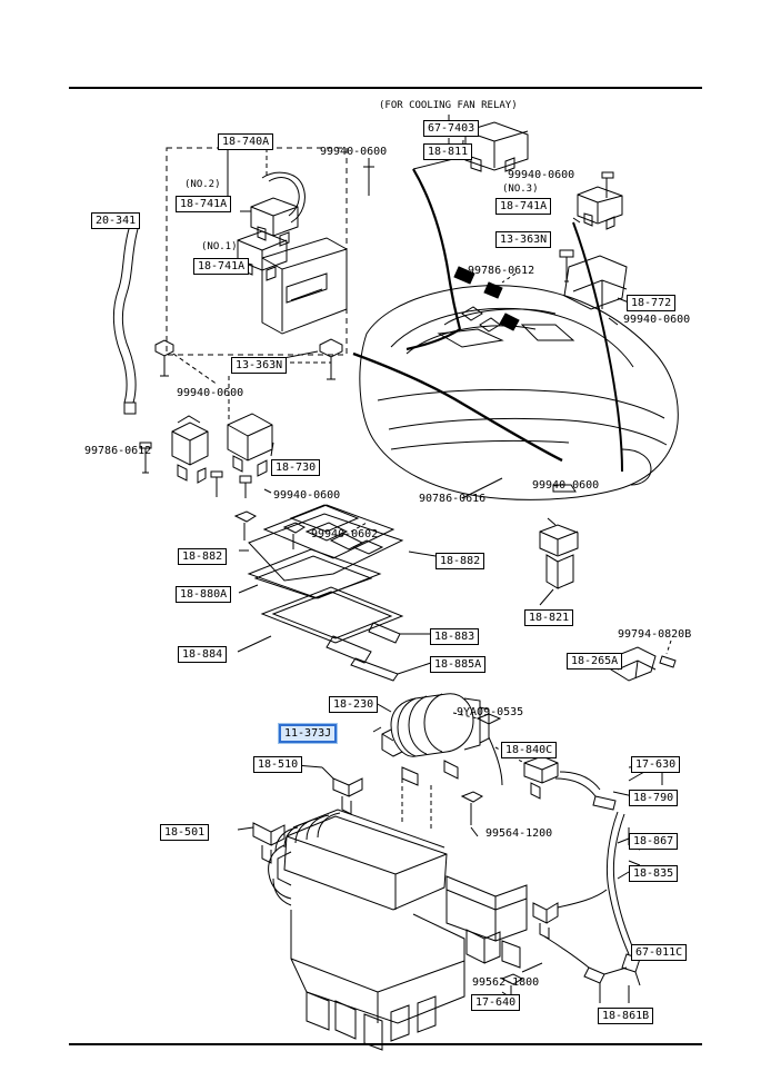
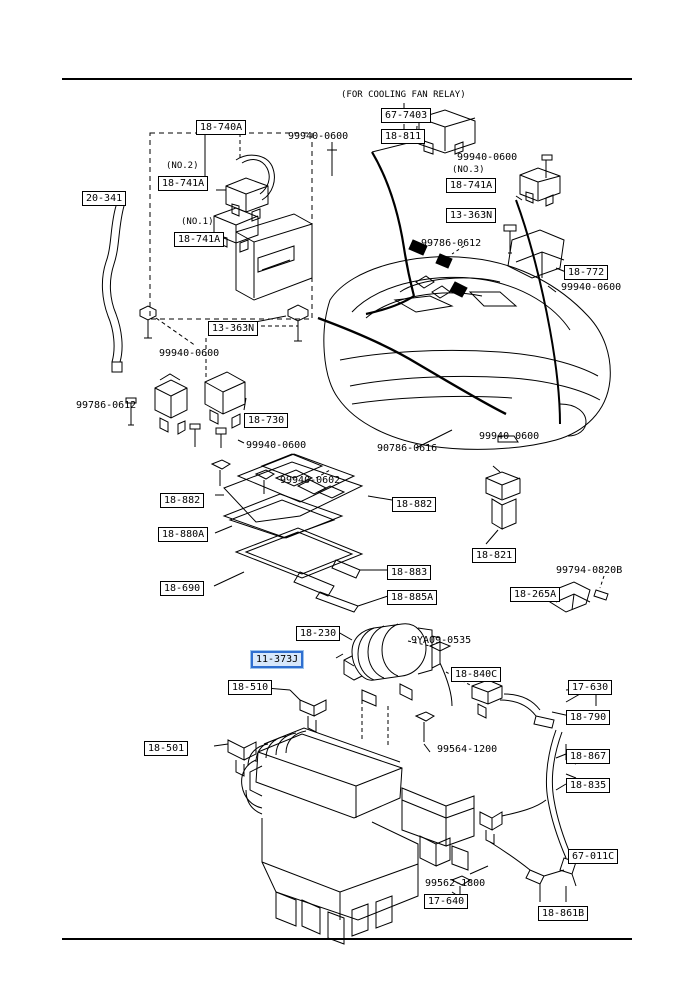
  (FOR COOLING FAN RELAY)
  (NO.2)
  (NO.1)
  (NO.3)
  18-740A
  99940-0600
  67-7403
  18-811
  99940-0600
  18-741A
  18-741A
  18-741A
  20-341
  13-363N
  99786-0612
  18-772
  99940-0600
  13-363N
  99940-0600
  99786-0612
  18-730
  99940-0600
  90786-0616
  99940-0600
  99940-0602
  18-882
  18-882
  18-880A
- 18-884
+ 18-690
  18-883
  18-885A
  18-821
  99794-0820B
  18-265A
  18-230
  9YA09-0535
  11-373J
  18-840C
  17-630
  18-510
  18-790
  99564-1200
  18-867
  18-501
  18-835
  67-011C
  99562-1800
  17-640
  18-861B
